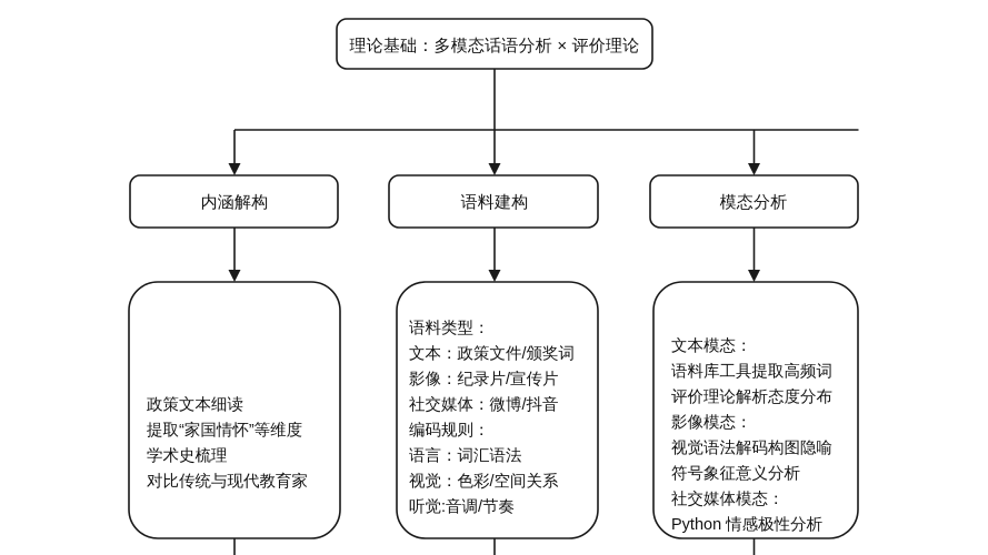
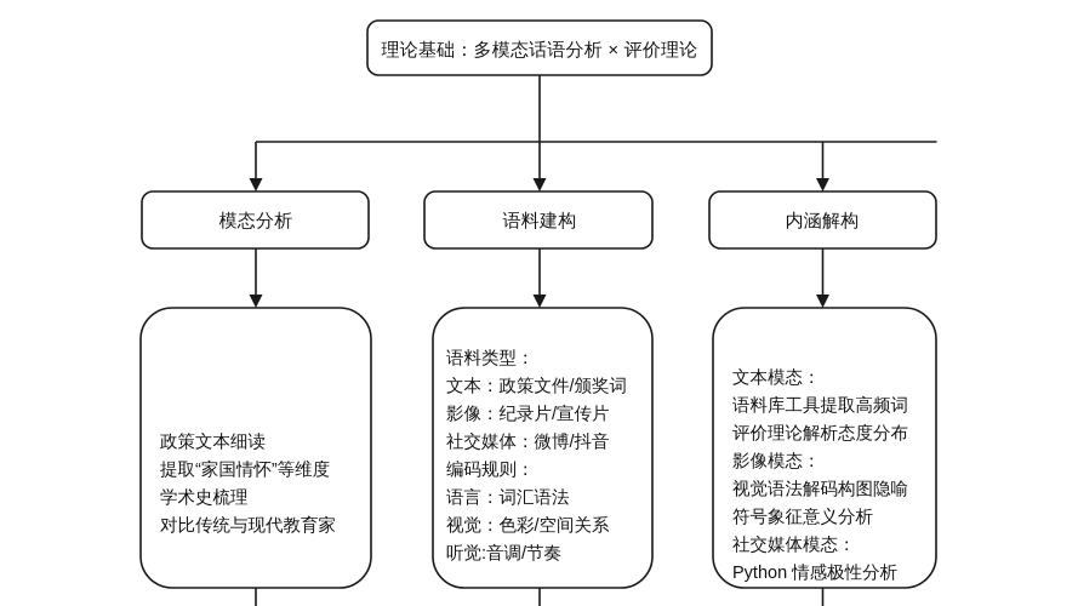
  理论基础：多模态话语分析 × 评价理论
- 内涵解构
+ 模态分析
  语料建构
- 模态分析
+ 内涵解构
  政策文本细读
  提取“家国情怀”等维度
  学术史梳理
  对比传统与现代教育家
  语料类型：
  文本：政策文件/颁奖词
  影像：纪录片/宣传片
  社交媒体：微博/抖音
  编码规则：
  语言：词汇语法
  视觉：色彩/空间关系
  听觉:音调/节奏
  文本模态：
  语料库工具提取高频词
  评价理论解析态度分布
  影像模态：
  视觉语法解码构图隐喻
  符号象征意义分析
  社交媒体模态：
  Python 情感极性分析
